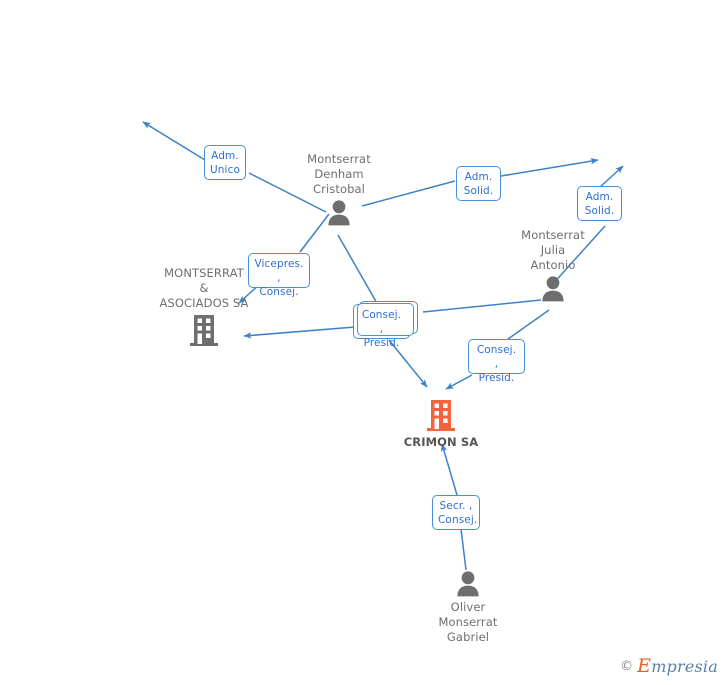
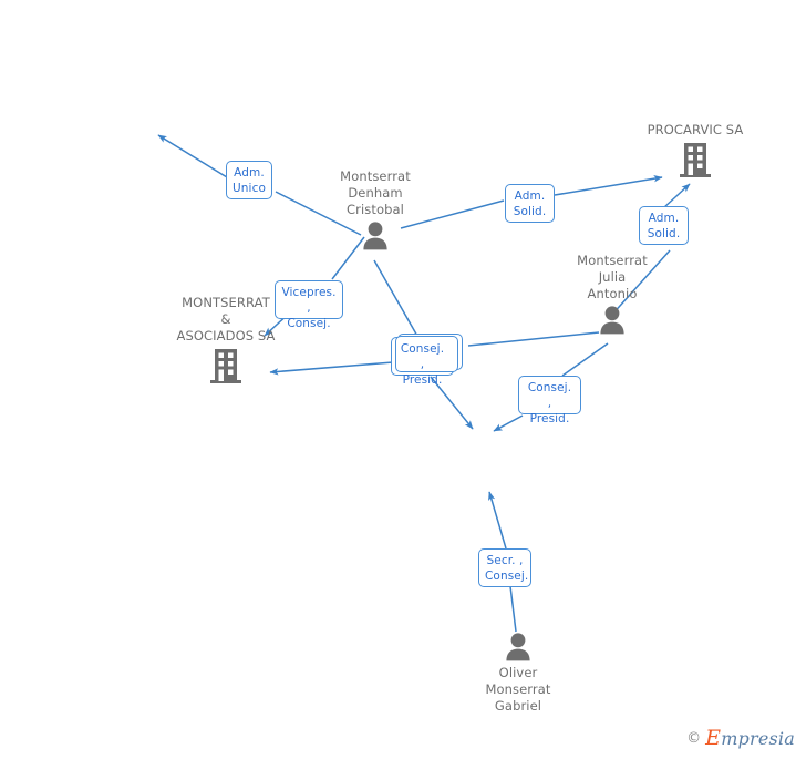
+ PROCARVIC SA
  MONTSERRAT
  &
  ASOCIADOS SA
- CRIMON SA
  Montserrat
  Denham
  Cristobal
  Montserrat
  Julia
  Antonio
  Oliver
  Monserrat
  Gabriel
  Adm.
  Unico
  Adm.
  Solid.
  Adm.
  Solid.
  Vicepres. ,
  Consej.
  Consej. ,
  Presid.
  Consej. ,
  Presid.
  Secr. ,
  Consej.
  ©
  Empresia
